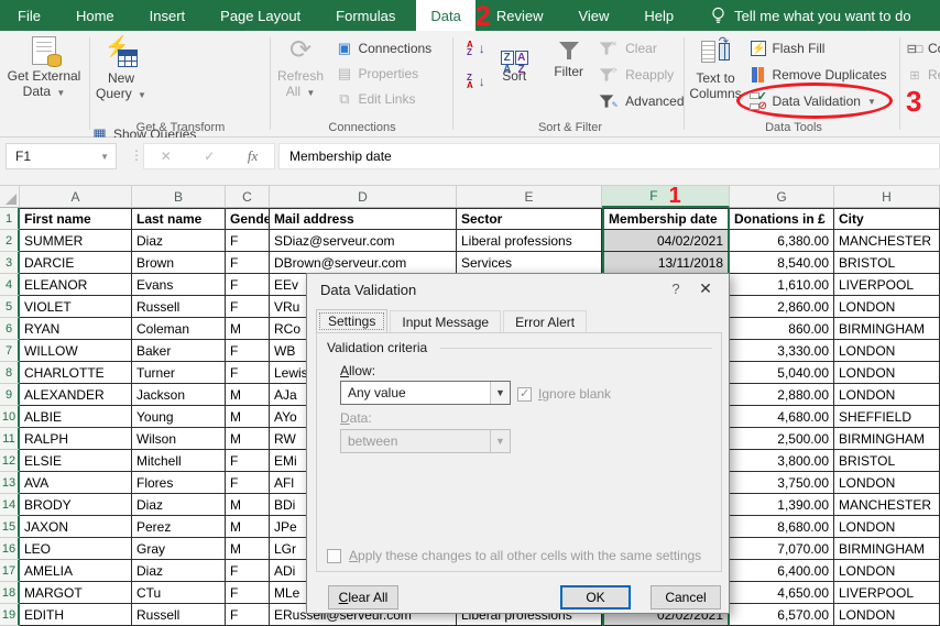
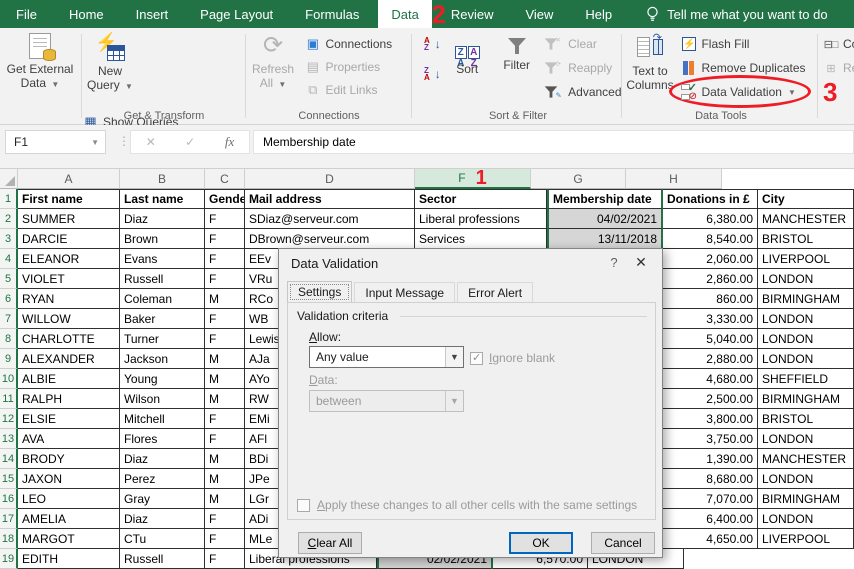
  File
  Home
  Insert
  Page Layout
  Formulas
  Data
  2
  Review
  View
  Help
  Tell me what you want to do
  Get External
  Data ▼
  ⚡
  New
  Query ▼
  ▦
  Show Queries
  Get & Transform
  ⟳
  Refresh
  All ▼
  ▣
  Connections
  ▤
  Properties
  ⧉
  Edit Links
  Connections
  A
  Z
  ↓
  Z
  A
  ↓
  Z
  A
  A
  Z
  Sort
  Filter
  Clear
  Reapply
  Advanced
  Sort & Filter
  ↷
  Text to
  Columns
  ⚡
  Flash Fill
  Remove Duplicates
  ✓
  ⊘
  Data Validation
  ▼
  3
  Data Tools
  ⊟□
  ⊞
  F1
  ▼
  ⋮
  ✕
  ✓
  fx
  Membership date
  A
  B
  C
  D
- E
  F
  1
  G
  H
  1
  First name
  Last name
  Gende
  Mail address
  Sector
  Membership date
  Donations in £
  City
  2
  SUMMER
  Diaz
  F
  SDiaz@serveur.com
  Liberal professions
  04/02/2021
  6,380.00
  MANCHESTER
  3
  DARCIE
  Brown
  F
  DBrown@serveur.com
  Services
  13/11/2018
  8,540.00
  BRISTOL
  4
  ELEANOR
  Evans
  F
  EEv
- 1,610.00
+ 2,060.00
  LIVERPOOL
  5
  VIOLET
  Russell
  F
  VRu
  2,860.00
  LONDON
  6
  RYAN
  Coleman
  M
  RCo
  860.00
  BIRMINGHAM
  7
  WILLOW
  Baker
  F
  WB
  3,330.00
  LONDON
  8
  CHARLOTTE
  Turner
  F
  Lewis
  5,040.00
  LONDON
  9
  ALEXANDER
  Jackson
  M
  AJa
  2,880.00
  LONDON
  10
  ALBIE
  Young
  M
  AYo
  4,680.00
  SHEFFIELD
  11
  RALPH
  Wilson
  M
  RW
  2,500.00
  BIRMINGHAM
  12
  ELSIE
  Mitchell
  F
  EMi
  3,800.00
  BRISTOL
  13
  AVA
  Flores
  F
  AFl
  3,750.00
  LONDON
  14
  BRODY
  Diaz
  M
  BDi
  1,390.00
  MANCHESTER
  15
  JAXON
  Perez
  M
  JPe
  8,680.00
  LONDON
  16
  LEO
  Gray
  M
  LGr
  7,070.00
  BIRMINGHAM
  17
  AMELIA
  Diaz
  F
  ADi
  6,400.00
  LONDON
  18
  MARGOT
  CTu
  F
  MLe
  4,650.00
  LIVERPOOL
  19
  EDITH
  Russell
  F
- ERussell@serveur.com
  Liberal professions
  02/02/2021
  6,570.00
  LONDON
  Data Validation
  ?
  ✕
  Settings
  Input Message
  Error Alert
  Validation criteria
  Allow:
  Any value
  ▼
  Ignore blank
  Data:
  between
  ▼
  Apply these changes to all other cells with the same settings
  Clear All
  OK
  Cancel
